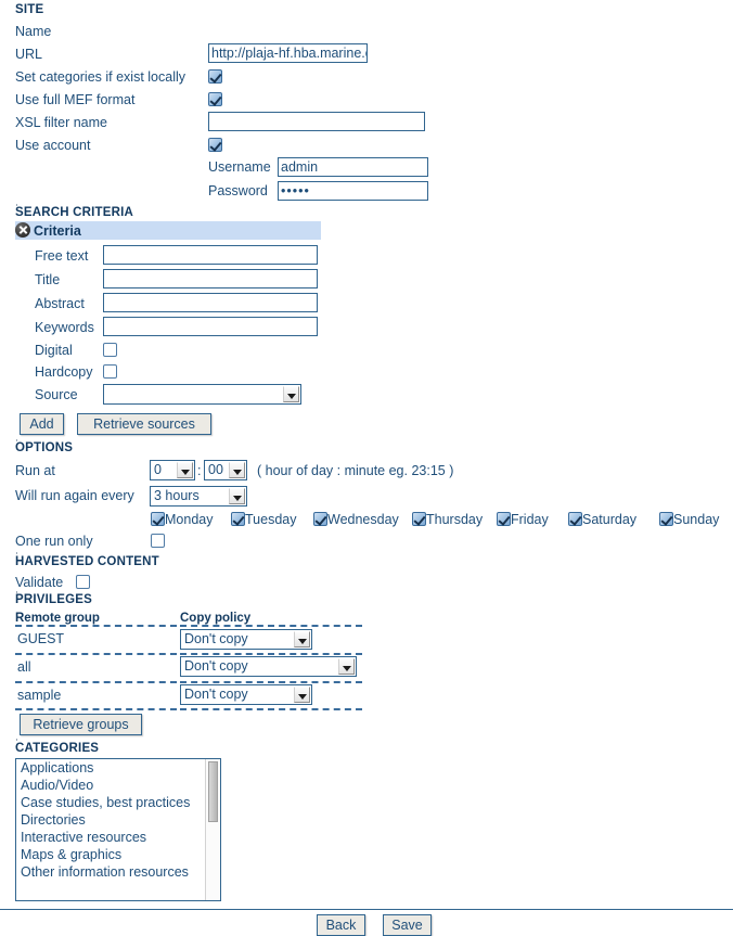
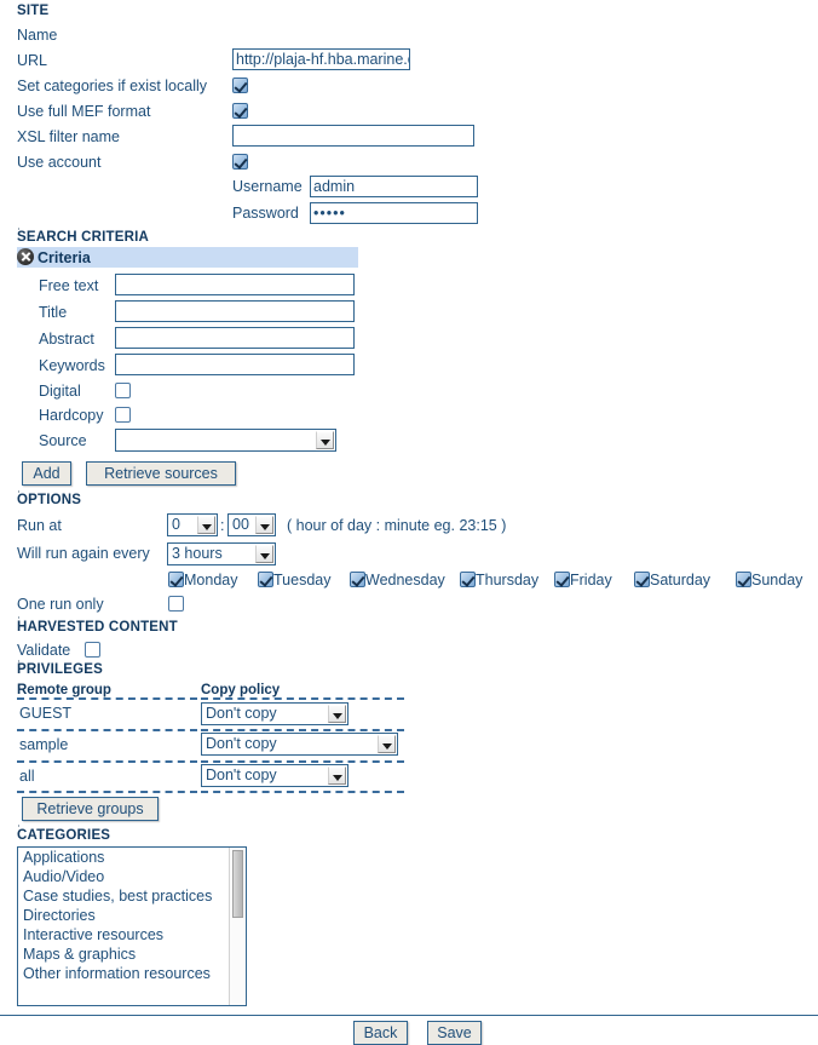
  SITE
  Name
  URL
  http://plaja-hf.hba.marine.
  Set categories if exist locally
  Use full MEF format
  XSL filter name
  Use account
  Username
  admin
  Password
  •••••
  SEARCH CRITERIA
  Criteria
  Free text
  Title
  Abstract
  Keywords
  Digital
  Hardcopy
  Source
  Add
  Retrieve sources
  OPTIONS
  Run at
  0
  :
  00
  ( hour of day : minute eg. 23:15 )
  Will run again every
  3 hours
  Monday
  Tuesday
  Wednesday
  Thursday
  Friday
  Saturday
  Sunday
  One run only
  HARVESTED CONTENT
  Validate
  PRIVILEGES
  Remote group
  Copy policy
  GUEST
  Don't copy
- all
+ sample
  Don't copy
- sample
+ all
  Don't copy
  Retrieve groups
  CATEGORIES
  Applications
  Audio/Video
  Case studies, best practices
  Directories
  Interactive resources
  Maps & graphics
  Other information resources
  Back
  Save
